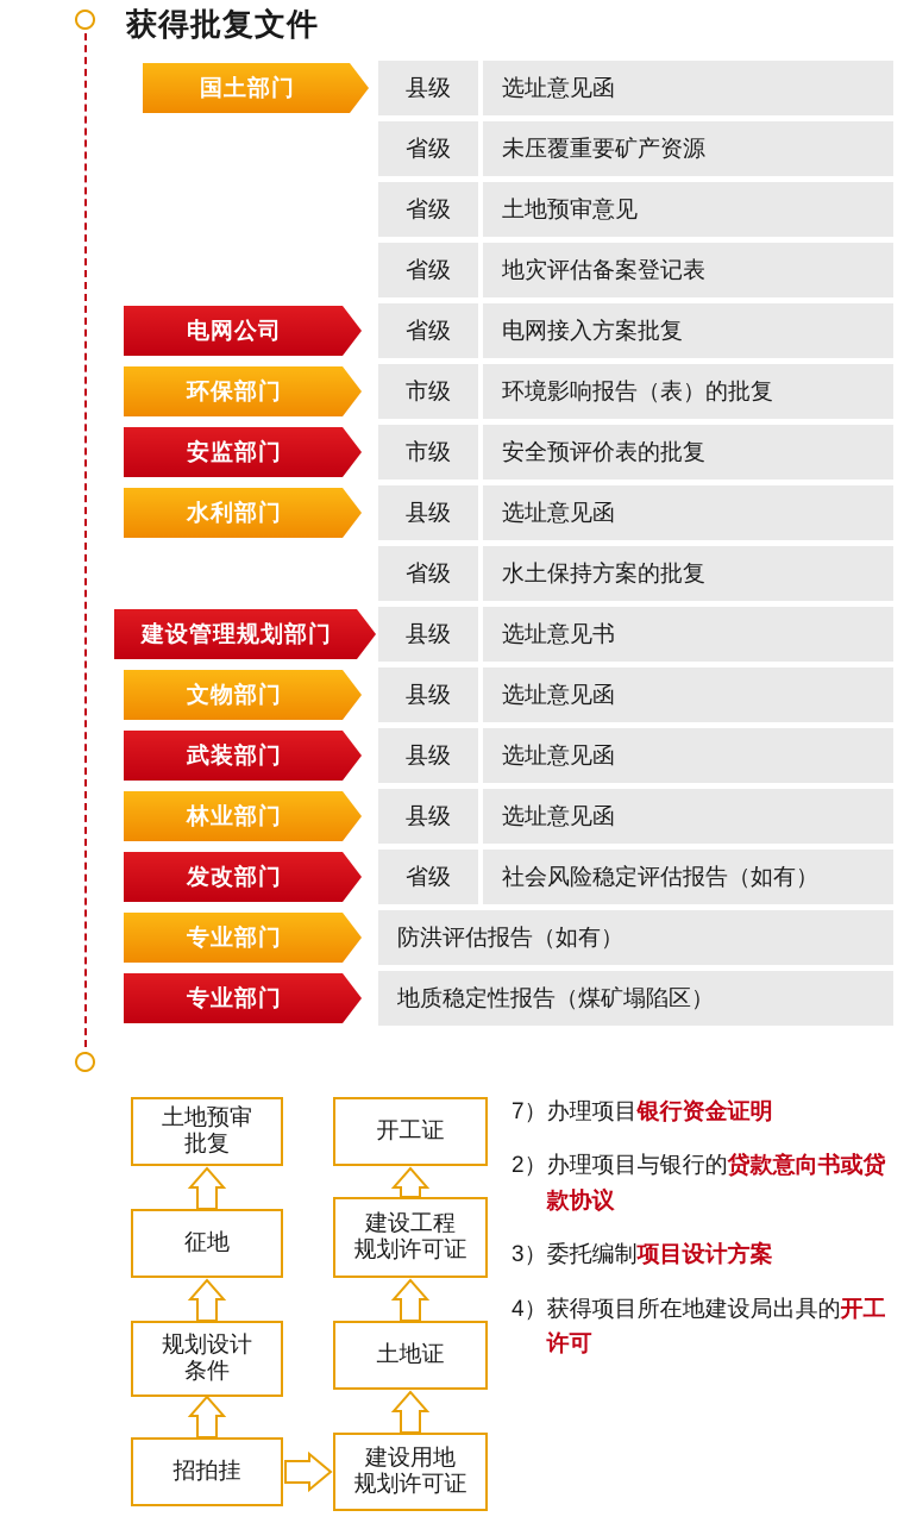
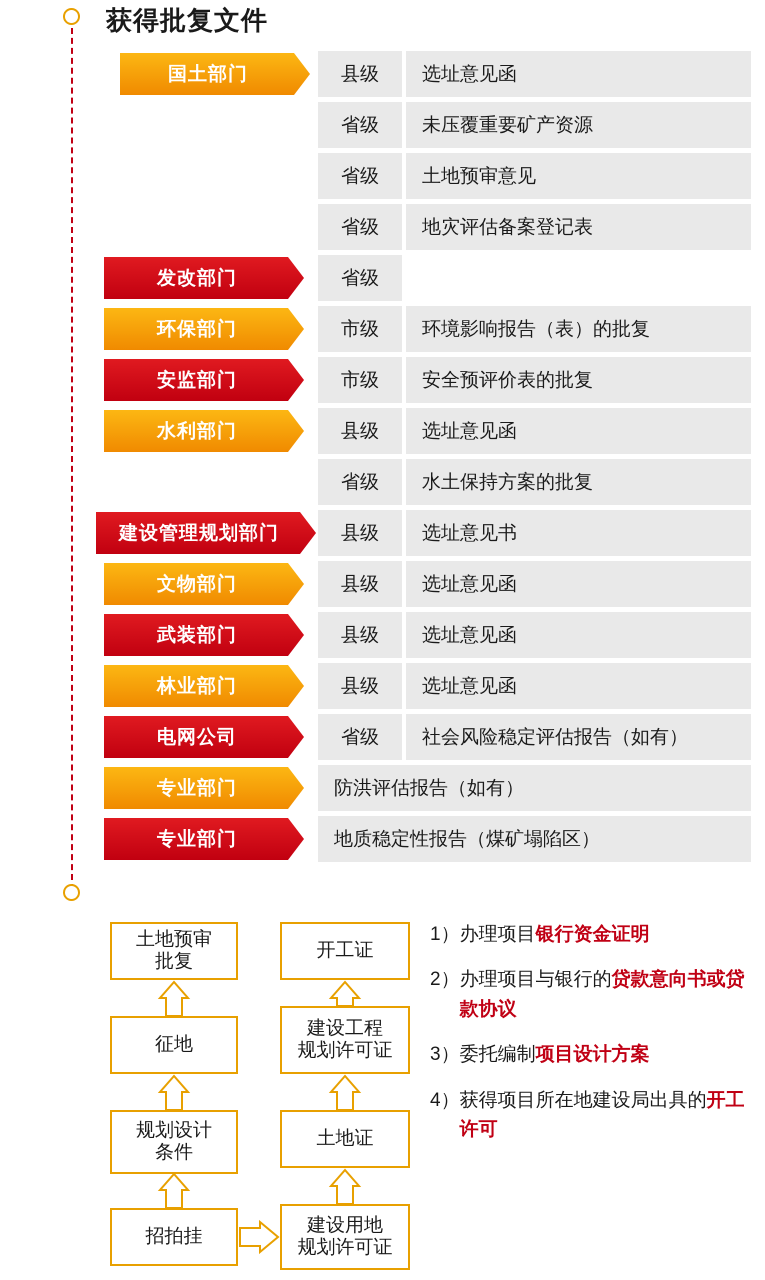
  获得批复文件
  国土部门
  县级
  选址意见函
  省级
  未压覆重要矿产资源
  省级
  土地预审意见
  省级
  地灾评估备案登记表
- 电网公司
+ 发改部门
  省级
- 电网接入方案批复
  环保部门
  市级
  环境影响报告（表）的批复
  安监部门
  市级
  安全预评价表的批复
  水利部门
  县级
  选址意见函
  省级
  水土保持方案的批复
  建设管理规划部门
  县级
  选址意见书
  文物部门
  县级
  选址意见函
  武装部门
  县级
  选址意见函
  林业部门
  县级
  选址意见函
- 发改部门
+ 电网公司
  省级
  社会风险稳定评估报告（如有）
  专业部门
  防洪评估报告（如有）
  专业部门
  地质稳定性报告（煤矿塌陷区）
  土地预审
  批复
  开工证
  征地
  建设工程
  规划许可证
  规划设计
  条件
  土地证
  招拍挂
  建设用地
  规划许可证
- 7）
+ 1）
  办理项目银行资金证明
  2）
  办理项目与银行的贷款意向书或贷款协议
  3）
  委托编制项目设计方案
  4）
  获得项目所在地建设局出具的开工许可
